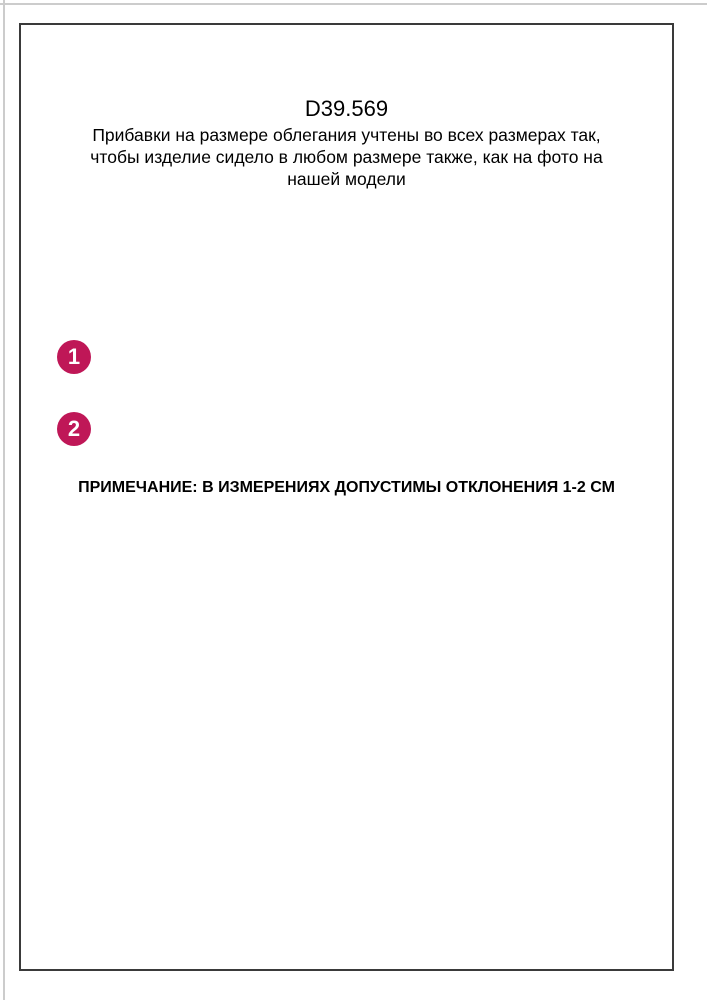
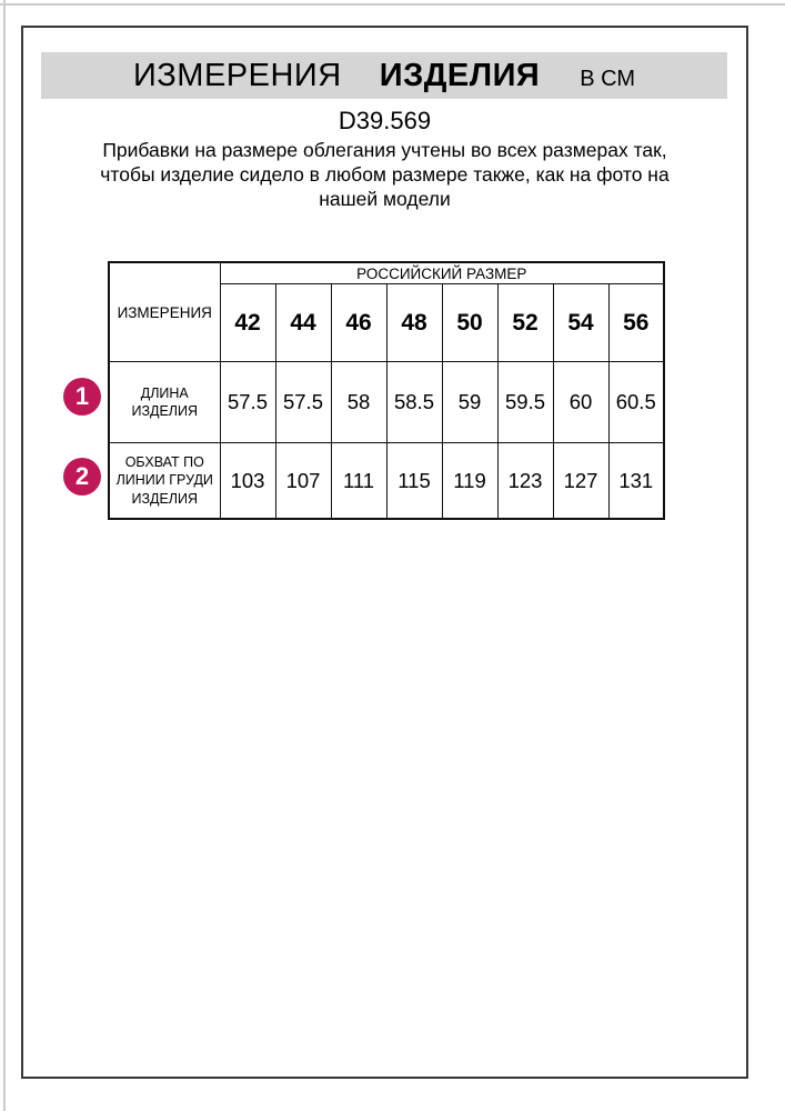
+ ИЗМЕРЕНИЯ ИЗДЕЛИЯ В СМ
  D39.569
  Прибавки на размере облегания учтены во всех размерах так, чтобы изделие сидело в любом размере также, как на фото на нашей модели
+ ИЗМЕРЕНИЯ	РОССИЙСКИЙ РАЗМЕР
+ 42	44	46	48	50	52	54	56
+ ДЛИНА ИЗДЕЛИЯ	57.5	57.5	58	58.5	59	59.5	60	60.5
+ ОБХВАТ ПО ЛИНИИ ГРУДИ ИЗДЕЛИЯ	103	107	111	115	119	123	127	131
  1
  2
- ПРИМЕЧАНИЕ: В ИЗМЕРЕНИЯХ ДОПУСТИМЫ ОТКЛОНЕНИЯ 1-2 СМ
